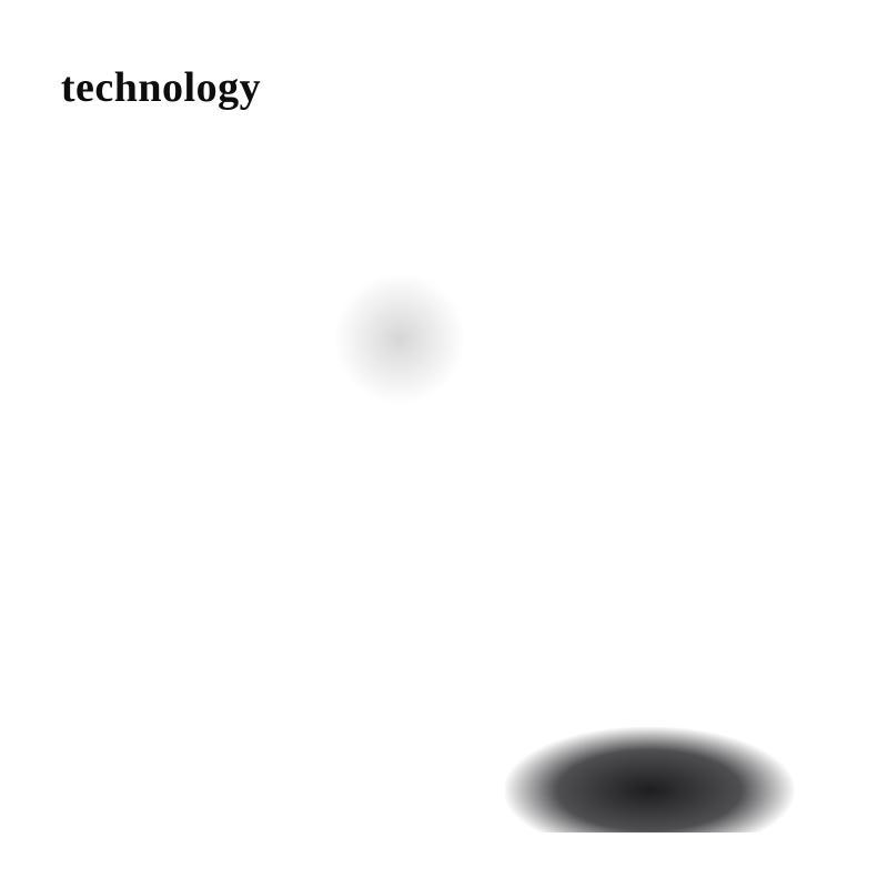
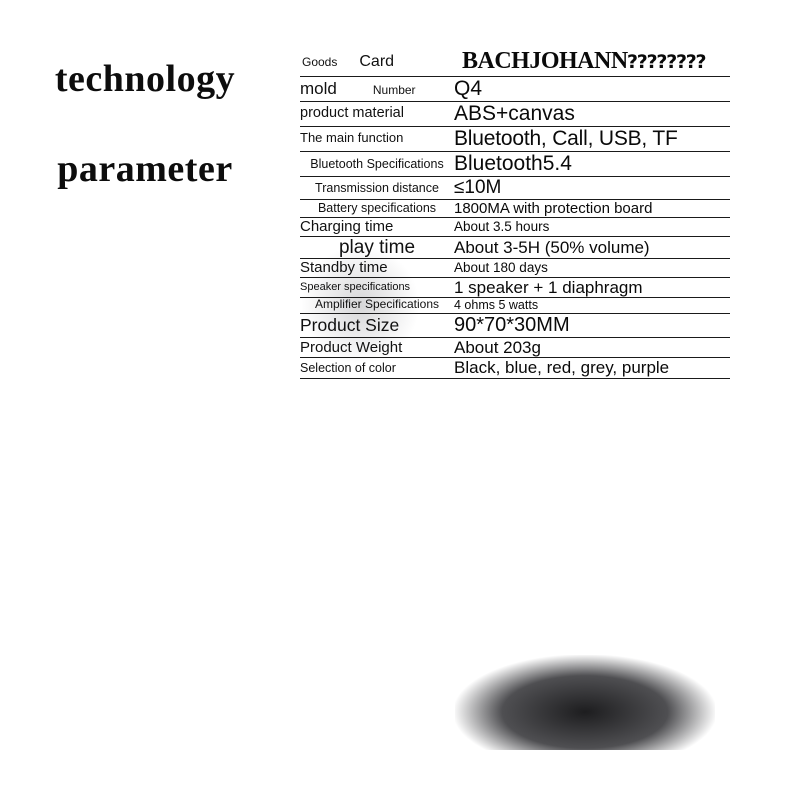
  technology
+ parameter
+ Goods Card	BACHJOHANN⁇⁇⁇⁇
+ mold Number	Q4
+ product material	ABS+canvas
+ The main function	Bluetooth, Call, USB, TF
+ Bluetooth Specifications	Bluetooth5.4
+ Transmission distance	≤10M
+ Battery specifications	1800MA with protection board
+ Charging time	About 3.5 hours
+ play time	About 3-5H (50% volume)
+ Standby time	About 180 days
+ Speaker specifications	1 speaker + 1 diaphragm
+ Amplifier Specifications	4 ohms 5 watts
+ Product Size	90*70*30MM
+ Product Weight	About 203g
+ Selection of color	Black, blue, red, grey, purple
